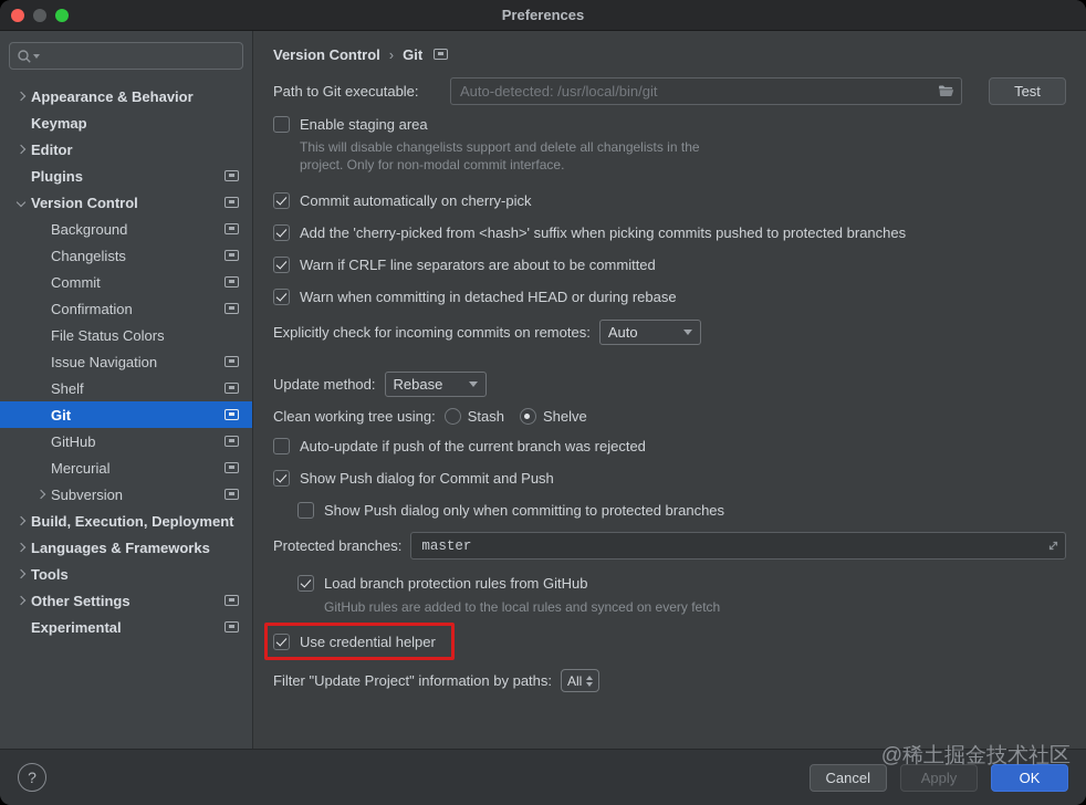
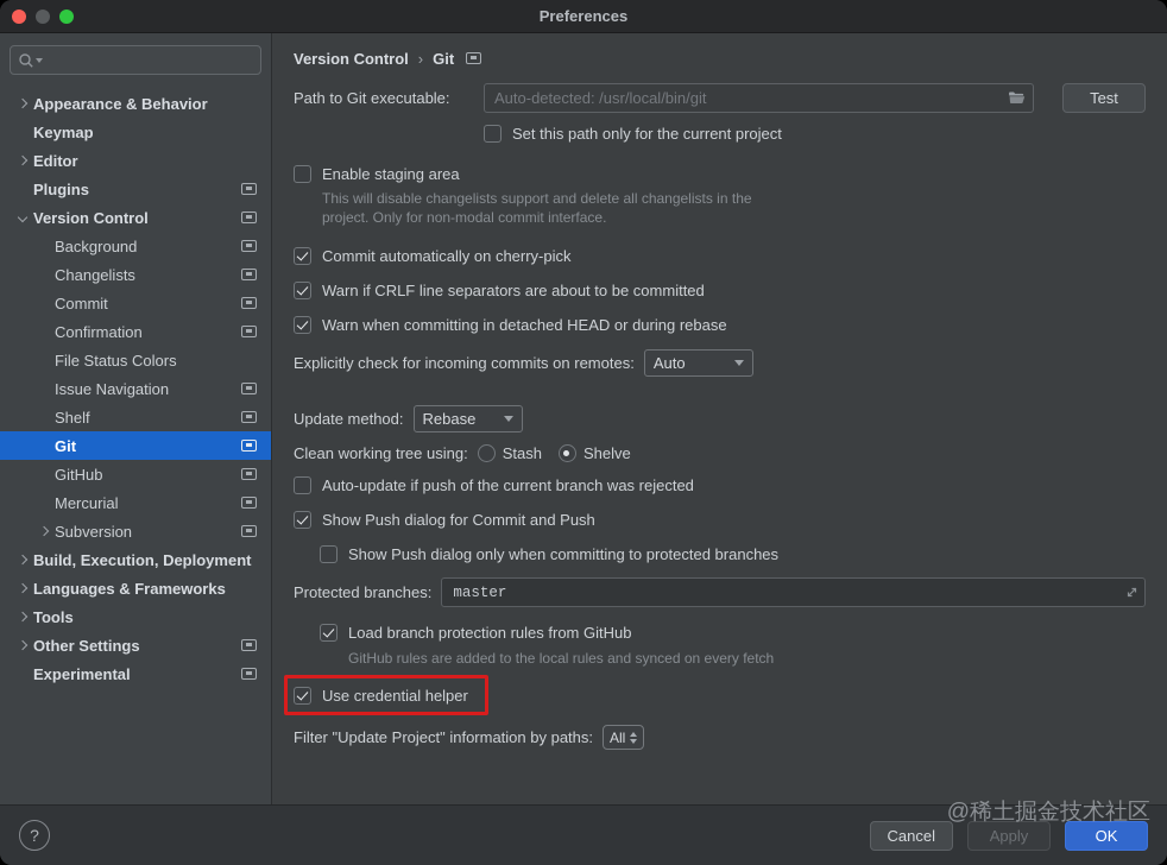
  Preferences
  Appearance & Behavior
  Keymap
  Editor
  Plugins
  Version Control
  Background
  Changelists
  Commit
  Confirmation
  File Status Colors
  Issue Navigation
  Shelf
  Git
  GitHub
  Mercurial
  Subversion
  Build, Execution, Deployment
  Languages & Frameworks
  Tools
  Other Settings
  Experimental
  Version Control
  ›
  Git
  Path to Git executable:
  Auto-detected: /usr/local/bin/git
  Test
+ Set this path only for the current project
  Enable staging area
  This will disable changelists support and delete all changelists in the project. Only for non-modal commit interface.
  Commit automatically on cherry-pick
- Add the 'cherry-picked from <hash>' suffix when picking commits pushed to protected branches
  Warn if CRLF line separators are about to be committed
  Warn when committing in detached HEAD or during rebase
  Explicitly check for incoming commits on remotes:
  Auto
  Update method:
  Rebase
  Clean working tree using:
  Stash
  Shelve
  Auto-update if push of the current branch was rejected
  Show Push dialog for Commit and Push
  Show Push dialog only when committing to protected branches
  Protected branches:
  master
  Load branch protection rules from GitHub
  GitHub rules are added to the local rules and synced on every fetch
  Use credential helper
  Filter "Update Project" information by paths:
  All
  ?
  Cancel
  Apply
  OK
  @稀土掘金技术社区
